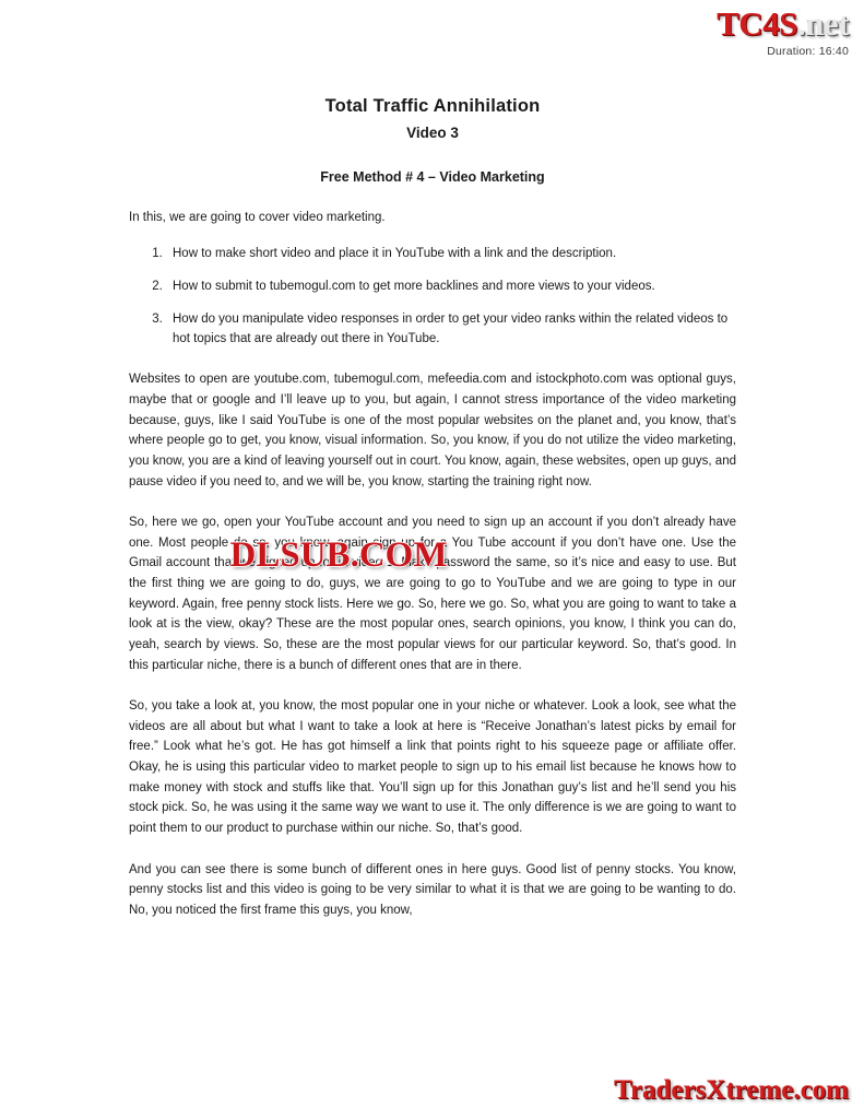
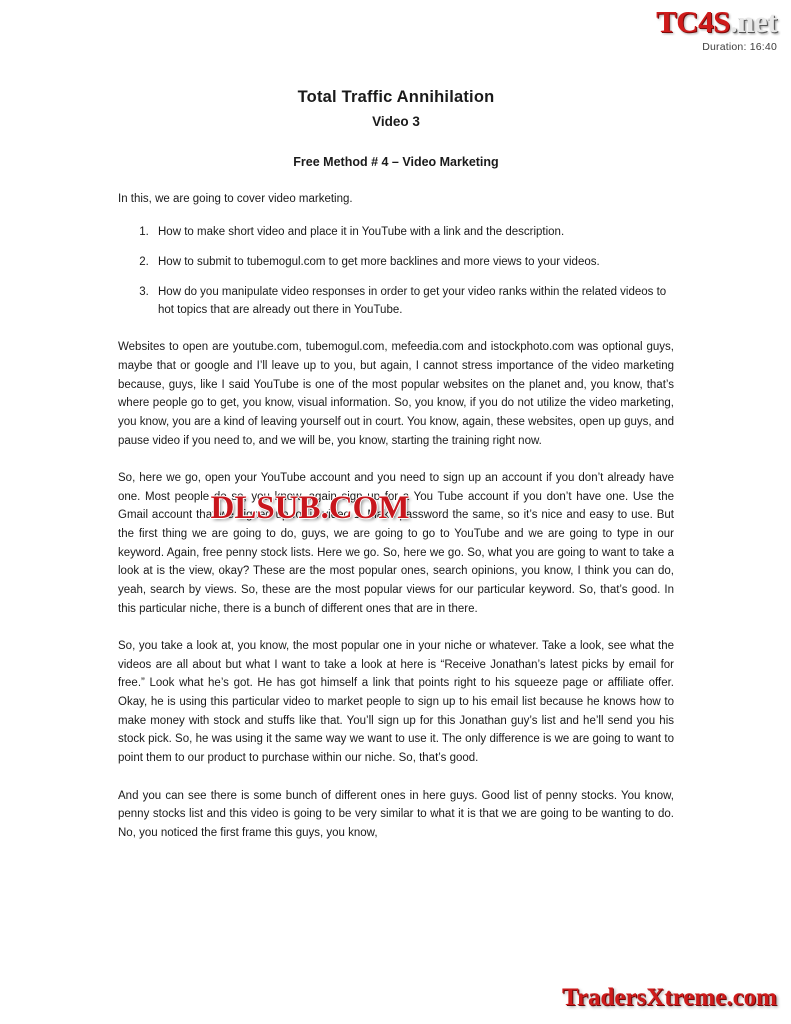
  TC4S.net
  Duration: 16:40
  Total Traffic Annihilation
  Video 3
  Free Method # 4 – Video Marketing
  In this, we are going to cover video marketing.
  How to make short video and place it in YouTube with a link and the description.
  How to submit to tubemogul.com to get more backlines and more views to your videos.
  How do you manipulate video responses in order to get your video ranks within the related videos to hot topics that are already out there in YouTube.
  Websites to open are youtube.com, tubemogul.com, mefeedia.com and istockphoto.com was optional guys, maybe that or google and I’ll leave up to you, but again, I cannot stress importance of the video marketing because, guys, like I said YouTube is one of the most popular websites on the planet and, you know, that’s where people go to get, you know, visual information. So, you know, if you do not utilize the video marketing, you know, you are a kind of leaving yourself out in court. You know, again, these websites, open up guys, and pause video if you need to, and we will be, you know, starting the training right now.
  So, here we go, open your YouTube account and you need to sign up an account if you don’t already have one. Most people do so, you know, again sign up for a You Tube account if you don’t have one. Use the Gmail account that we signed up for in video 1. Make password the same, so it’s nice and easy to use. But the first thing we are going to do, guys, we are going to go to YouTube and we are going to type in our keyword. Again, free penny stock lists. Here we go. So, here we go. So, what you are going to want to take a look at is the view, okay? These are the most popular ones, search opinions, you know, I think you can do, yeah, search by views. So, these are the most popular views for our particular keyword. So, that’s good. In this particular niche, there is a bunch of different ones that are in there.
- So, you take a look at, you know, the most popular one in your niche or whatever. Look a look, see what the videos are all about but what I want to take a look at here is “Receive Jonathan’s latest picks by email for free.” Look what he’s got. He has got himself a link that points right to his squeeze page or affiliate offer. Okay, he is using this particular video to market people to sign up to his email list because he knows how to make money with stock and stuffs like that. You’ll sign up for this Jonathan guy’s list and he’ll send you his stock pick. So, he was using it the same way we want to use it. The only difference is we are going to want to point them to our product to purchase within our niche. So, that’s good.
+ So, you take a look at, you know, the most popular one in your niche or whatever. Take a look, see what the videos are all about but what I want to take a look at here is “Receive Jonathan’s latest picks by email for free.” Look what he’s got. He has got himself a link that points right to his squeeze page or affiliate offer. Okay, he is using this particular video to market people to sign up to his email list because he knows how to make money with stock and stuffs like that. You’ll sign up for this Jonathan guy’s list and he’ll send you his stock pick. So, he was using it the same way we want to use it. The only difference is we are going to want to point them to our product to purchase within our niche. So, that’s good.
  And you can see there is some bunch of different ones in here guys. Good list of penny stocks. You know, penny stocks list and this video is going to be very similar to what it is that we are going to be wanting to do. No, you noticed the first frame this guys, you know,
  DLSUB.COM
  TradersXtreme.com
